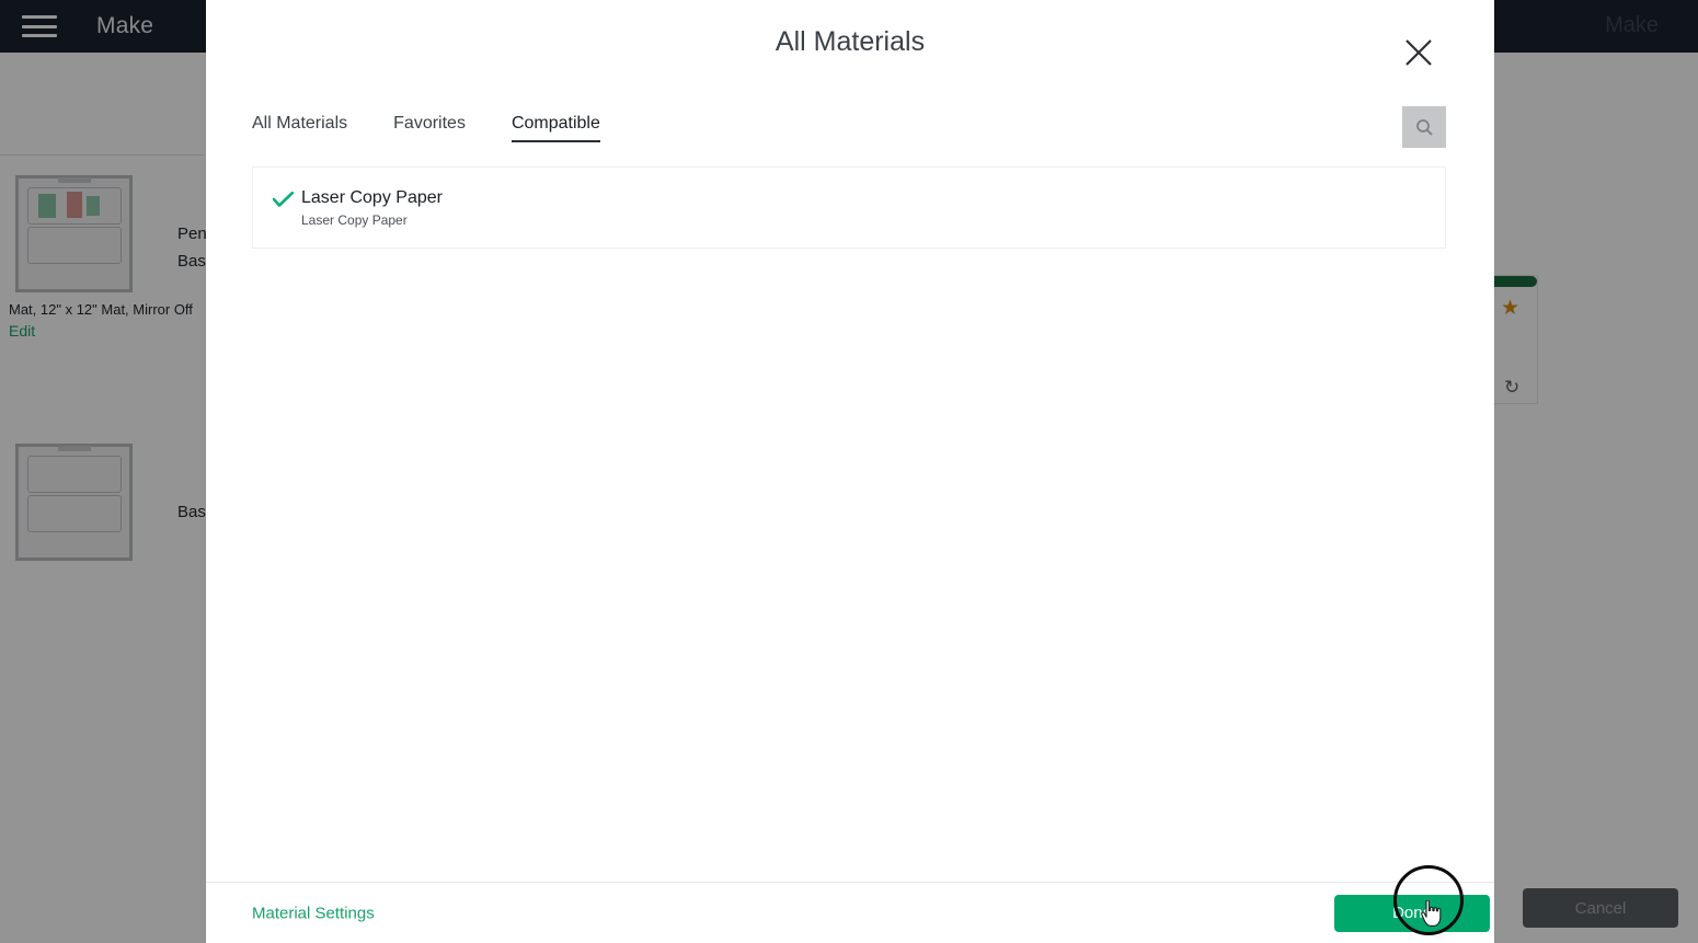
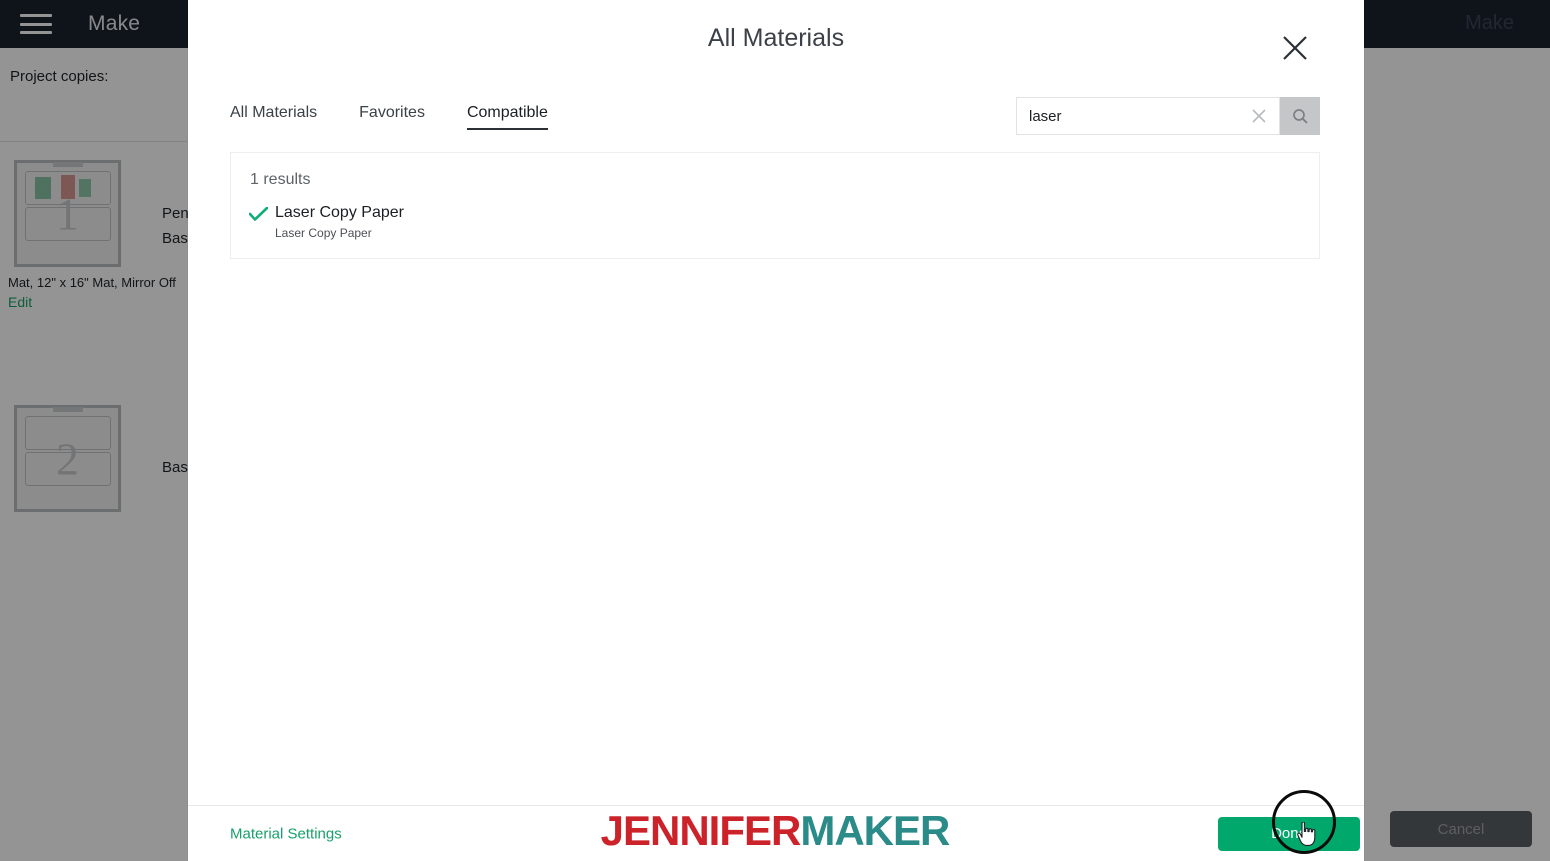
  Make
+ Project copies:
+ 1
- Mat, 12" x 12" Mat, Mirror Off
+ Mat, 12" x 16" Mat, Mirror Off
  Edit
+ 2
  Pen
  Bas
  Bas
- ★
- ↻
  Cancel
  All Materials
  All Materials
  Favorites
  Compatible
+ laser
+ 1 results
  Laser Copy Paper
  Laser Copy Paper
  Material Settings
  Don
+ JENNIFERMAKER
